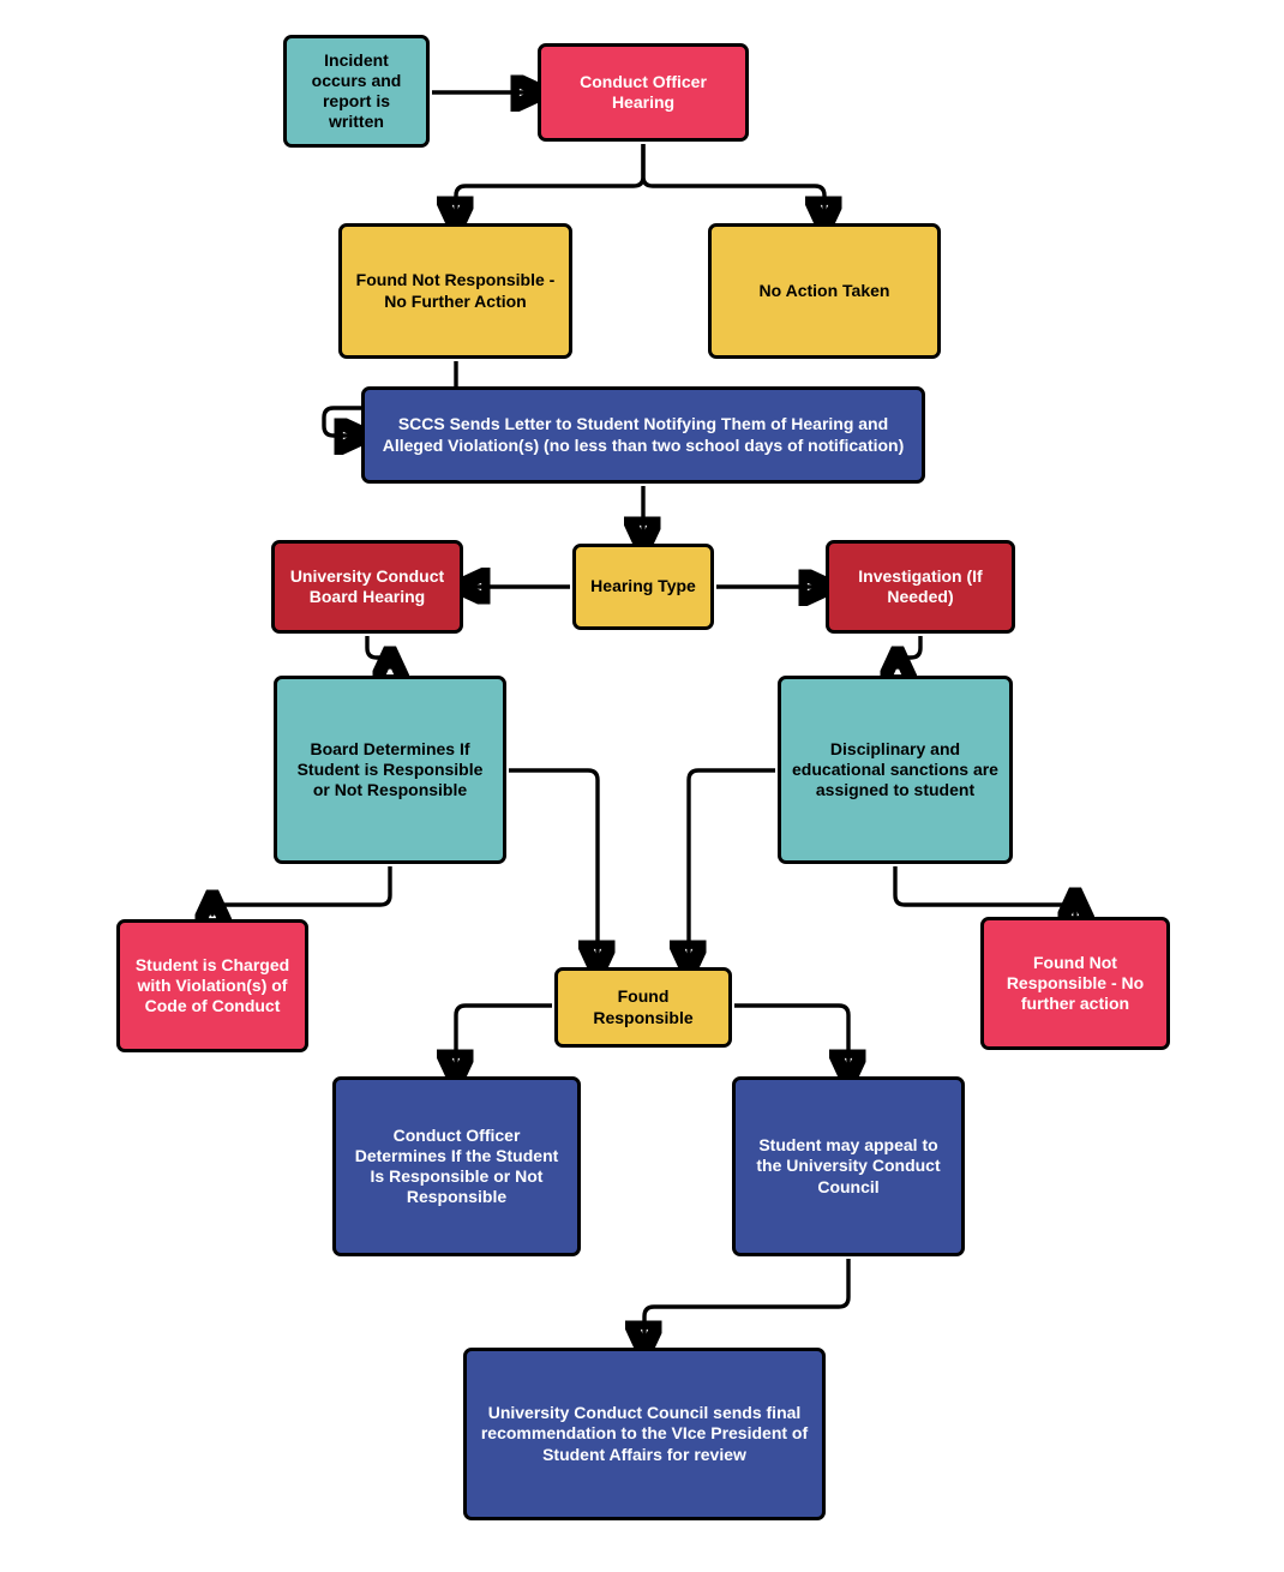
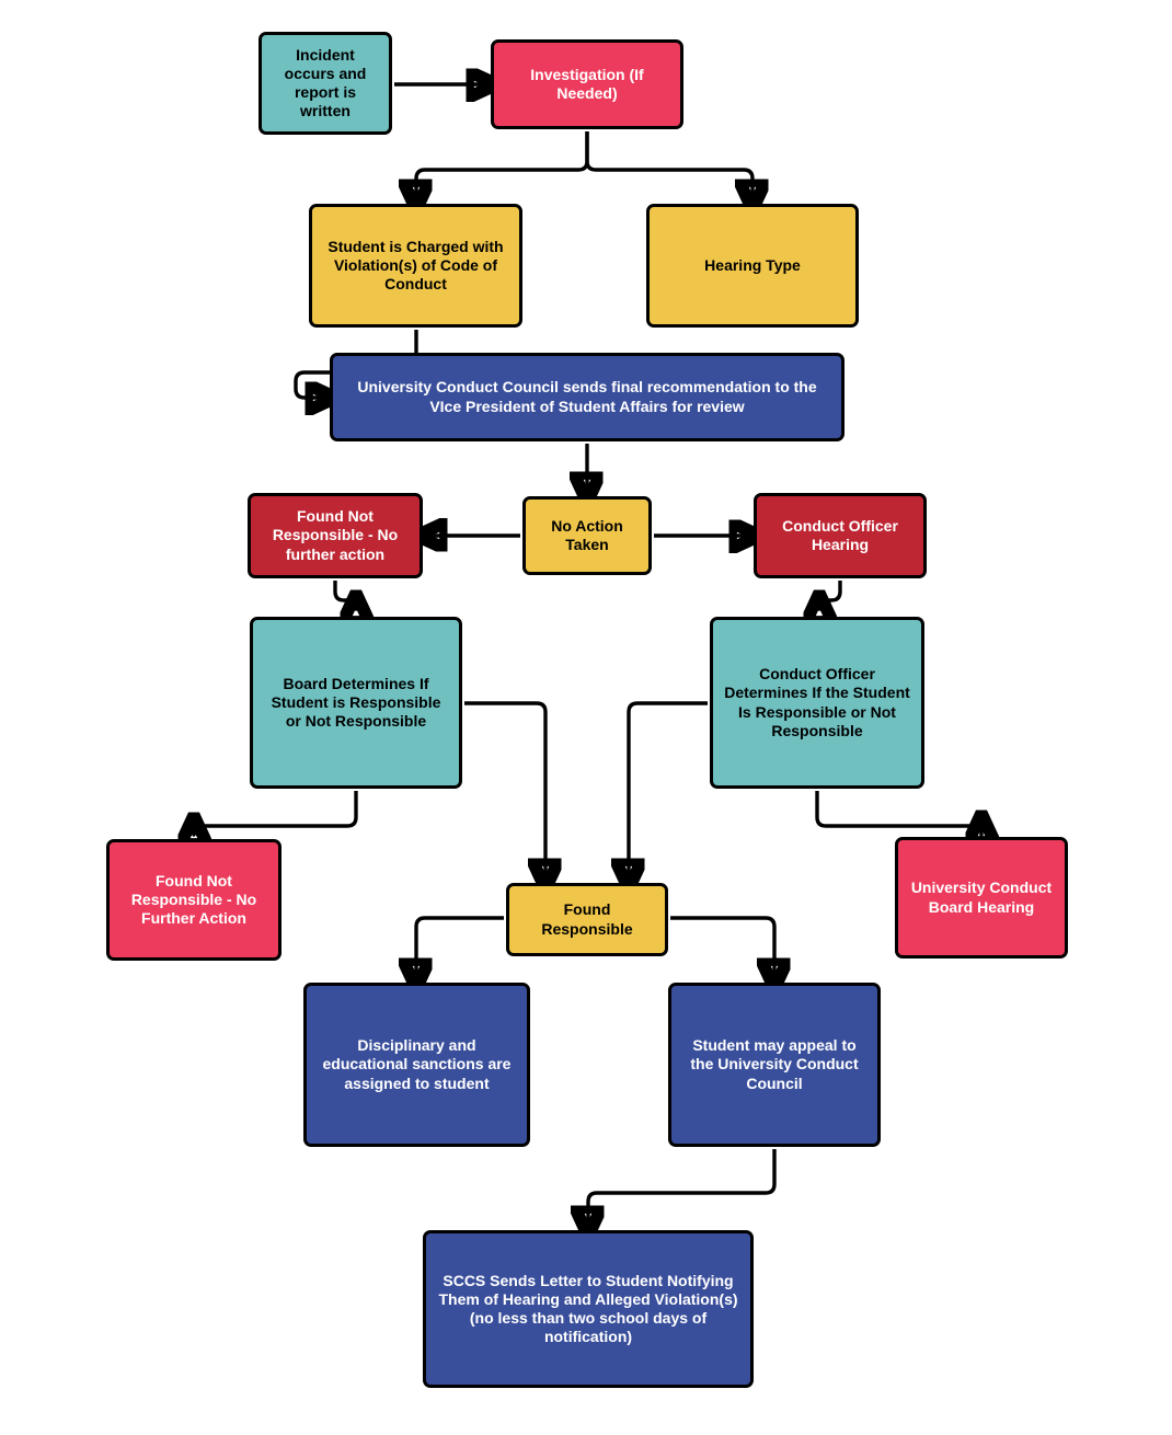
  Incident occurs and report is written
- Conduct Officer Hearing
+ Investigation (If Needed)
- Found Not Responsible - No Further Action
+ Student is Charged with Violation(s) of Code of Conduct
- No Action Taken
+ Hearing Type
- SCCS Sends Letter to Student Notifying Them of Hearing and Alleged Violation(s) (no less than two school days of notification)
+ University Conduct Council sends final recommendation to the VIce President of Student Affairs for review
- Hearing Type
+ No Action Taken
- University Conduct Board Hearing
+ Found Not Responsible - No further action
- Investigation (If Needed)
+ Conduct Officer Hearing
  Board Determines If Student is Responsible or Not Responsible
- Disciplinary and educational sanctions are assigned to student
+ Conduct Officer Determines If the Student Is Responsible or Not Responsible
- Student is Charged with Violation(s) of Code of Conduct
+ Found Not Responsible - No Further Action
- Found Not Responsible - No further action
+ University Conduct Board Hearing
  Found Responsible
- Conduct Officer Determines If the Student Is Responsible or Not Responsible
+ Disciplinary and educational sanctions are assigned to student
  Student may appeal to the University Conduct Council
- University Conduct Council sends final recommendation to the VIce President of Student Affairs for review
+ SCCS Sends Letter to Student Notifying Them of Hearing and Alleged Violation(s) (no less than two school days of notification)
